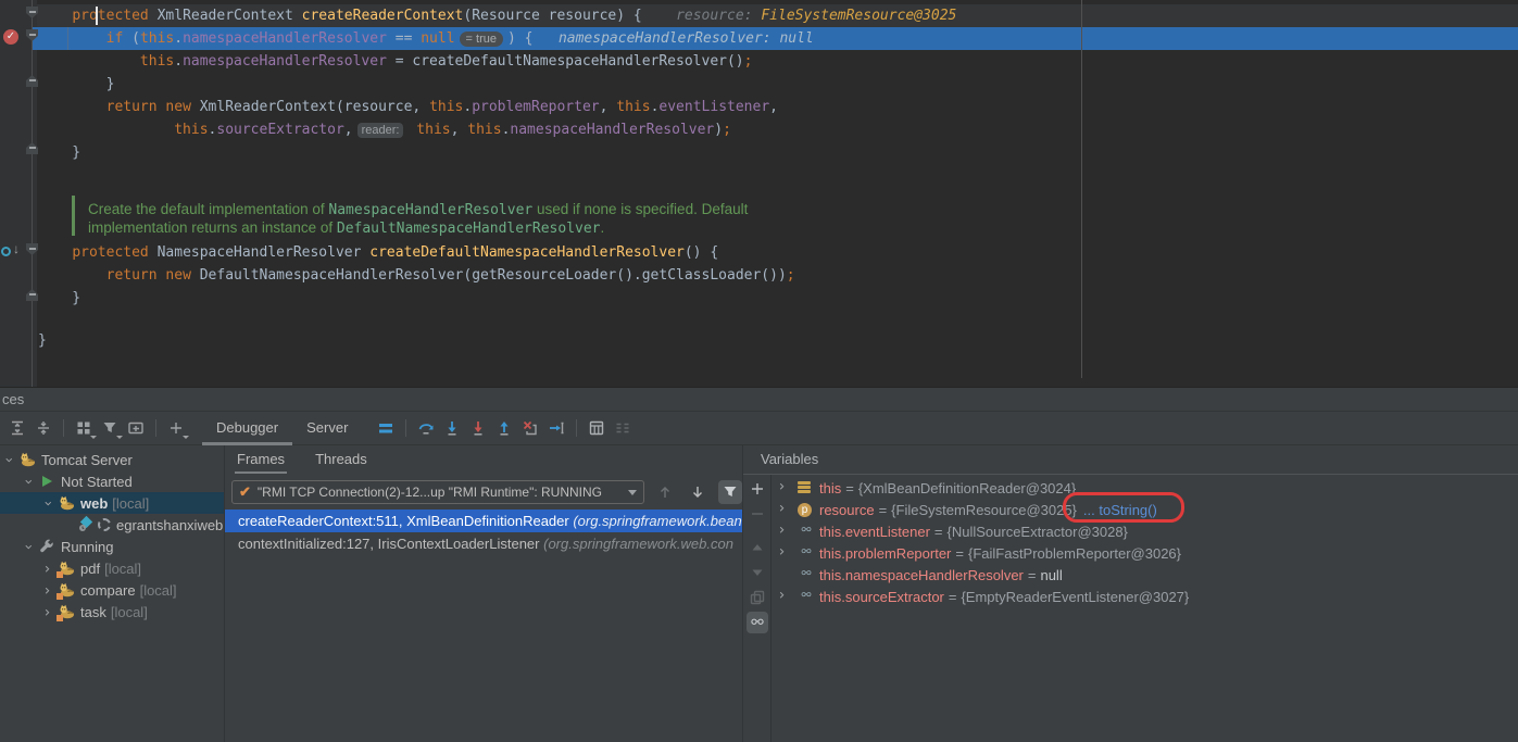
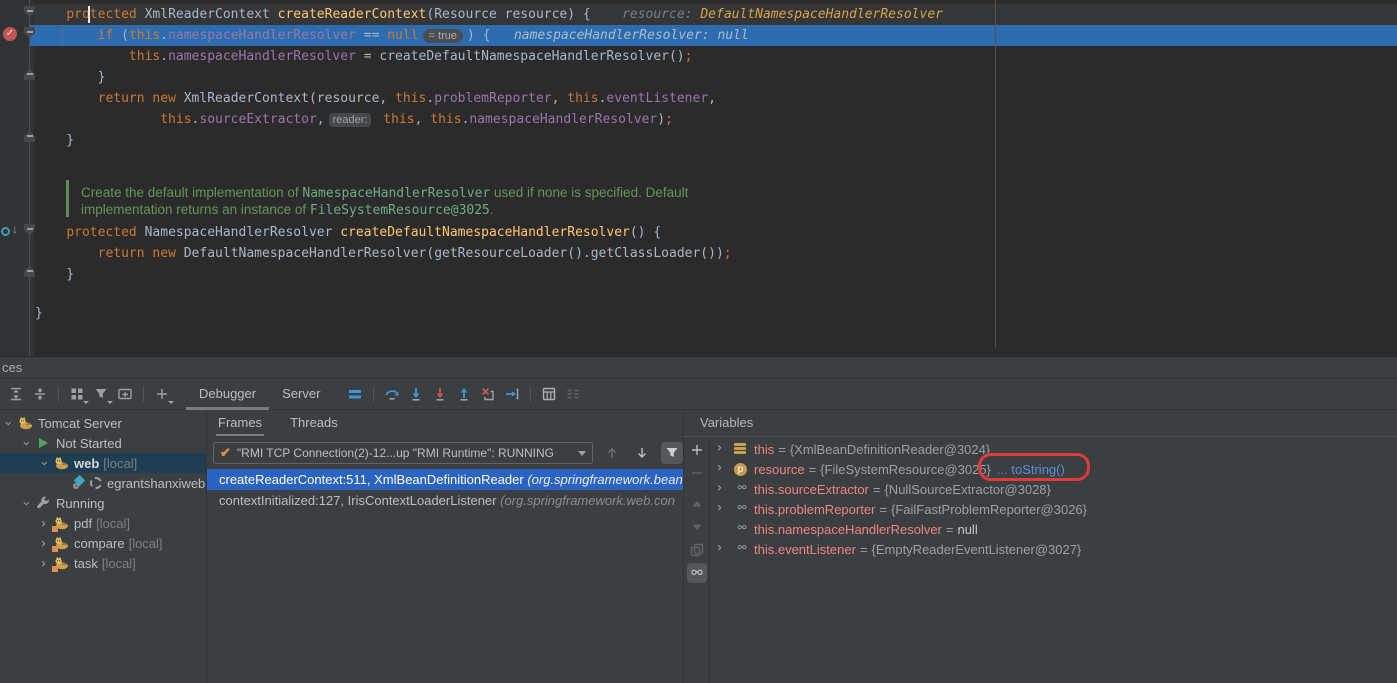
- protected XmlReaderContext createReaderContext(Resource resource) { resource: FileSystemResource@3025
+ protected XmlReaderContext createReaderContext(Resource resource) { resource: DefaultNamespaceHandlerResolver
  if (this.namespaceHandlerResolver == null = true ) { namespaceHandlerResolver: null
  this.namespaceHandlerResolver = createDefaultNamespaceHandlerResolver();
  }
  return new XmlReaderContext(resource, this.problemReporter, this.eventListener,
  this.sourceExtractor, reader: this, this.namespaceHandlerResolver);
  }
  Create the default implementation of NamespaceHandlerResolver used if none is specified. Default
- implementation returns an instance of DefaultNamespaceHandlerResolver.
+ implementation returns an instance of FileSystemResource@3025.
  protected NamespaceHandlerResolver createDefaultNamespaceHandlerResolver() {
  return new DefaultNamespaceHandlerResolver(getResourceLoader().getClassLoader());
  }
  }
  ✓
  ↓
  ces
  Debugger
  Server
  Tomcat Server
  Not Started
  web
  [local]
  egrantshanxiweb
  Running
  pdf
  [local]
  compare
  [local]
  task
  [local]
  Frames
  Threads
  ✔
  "RMI TCP Connection(2)-12...up "RMI Runtime": RUNNING
  createReaderContext:511, XmlBeanDefinitionReader (org.springframework.bean
  contextInitialized:127, IrisContextLoaderListener (org.springframework.web.con
  Variables
  this
  =
  {XmlBeanDefinitionReader@3024}
  p
  resource
  =
  {FileSystemResource@3025}
  ... toString()
- this.eventListener
+ this.sourceExtractor
  =
  {NullSourceExtractor@3028}
  this.problemReporter
  =
  {FailFastProblemReporter@3026}
  this.namespaceHandlerResolver
  =
  null
- this.sourceExtractor
+ this.eventListener
  =
  {EmptyReaderEventListener@3027}
